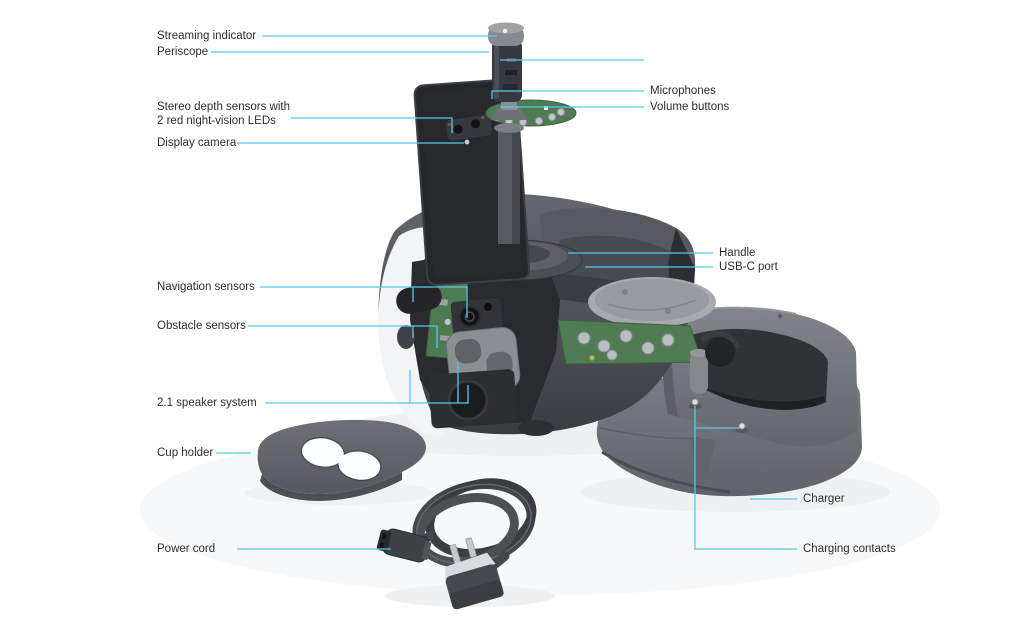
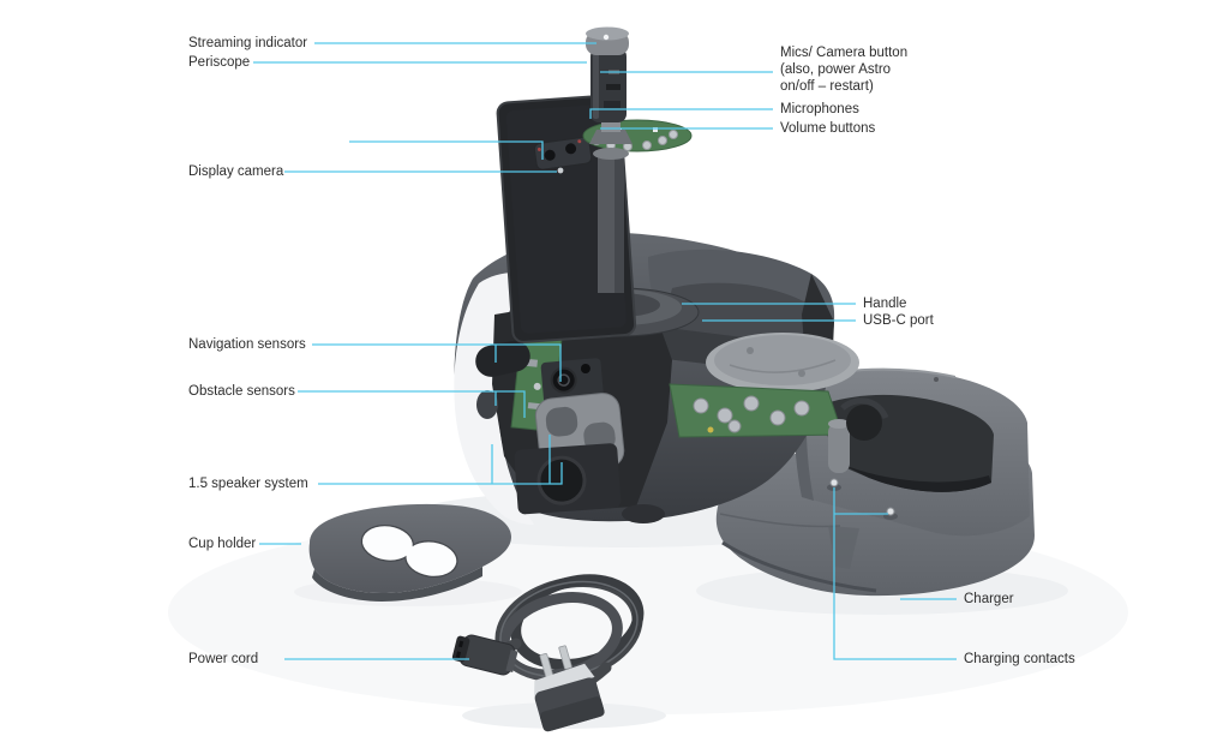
  Streaming indicator
  Periscope
- Stereo depth sensors with
- 2 red night-vision LEDs
  Display camera
  Navigation sensors
  Obstacle sensors
- 2.1 speaker system
+ 1.5 speaker system
  Cup holder
  Power cord
+ Mics/ Camera button
+ (also, power Astro
+ on/off – restart)
  Microphones
  Volume buttons
  Handle
  USB-C port
  Charger
  Charging contacts
